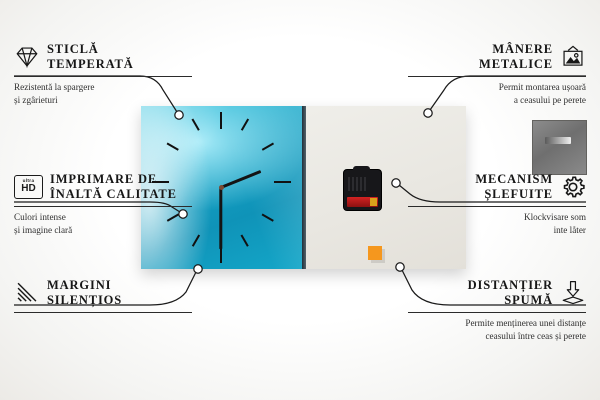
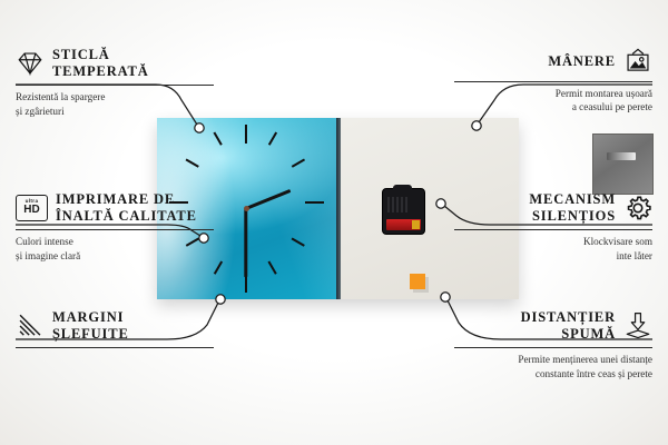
  STICLĂ
  TEMPERATĂ
  Rezistentă la spargere
  și zgârieturi
  HD
  IMPRIMARE DE
  ÎNALTĂ CALITATE
  Culori intense
  și imagine clară
  MARGINI
- SILENȚIOS
+ ȘLEFUITE
  MÂNERE
- METALICE
  Permit montarea ușoară
  a ceasului pe perete
  MECANISM
- ȘLEFUITE
+ SILENȚIOS
  Klockvisare som
  inte låter
  DISTANȚIER
  SPUMĂ
  Permite menținerea unei distanțe
- ceasului între ceas și perete
+ constante între ceas și perete
